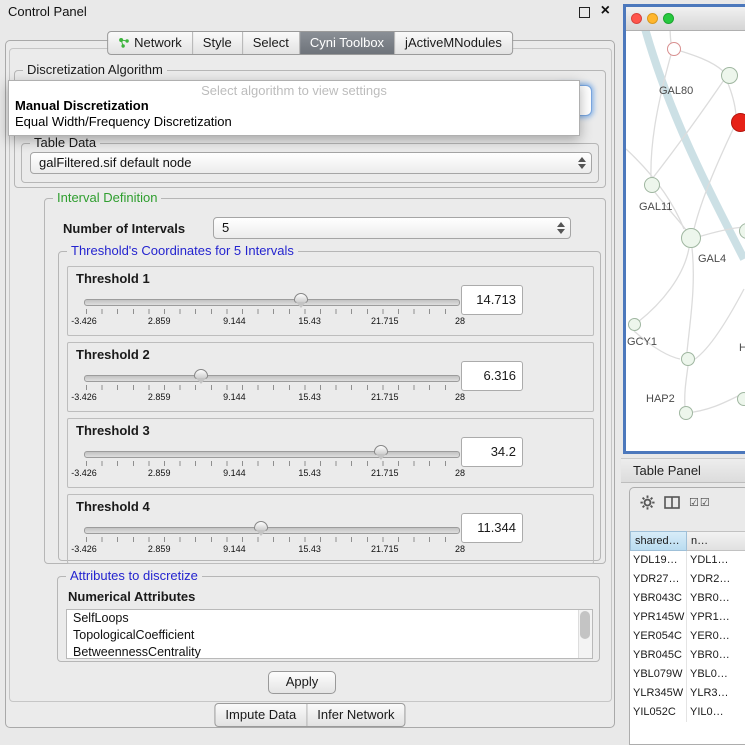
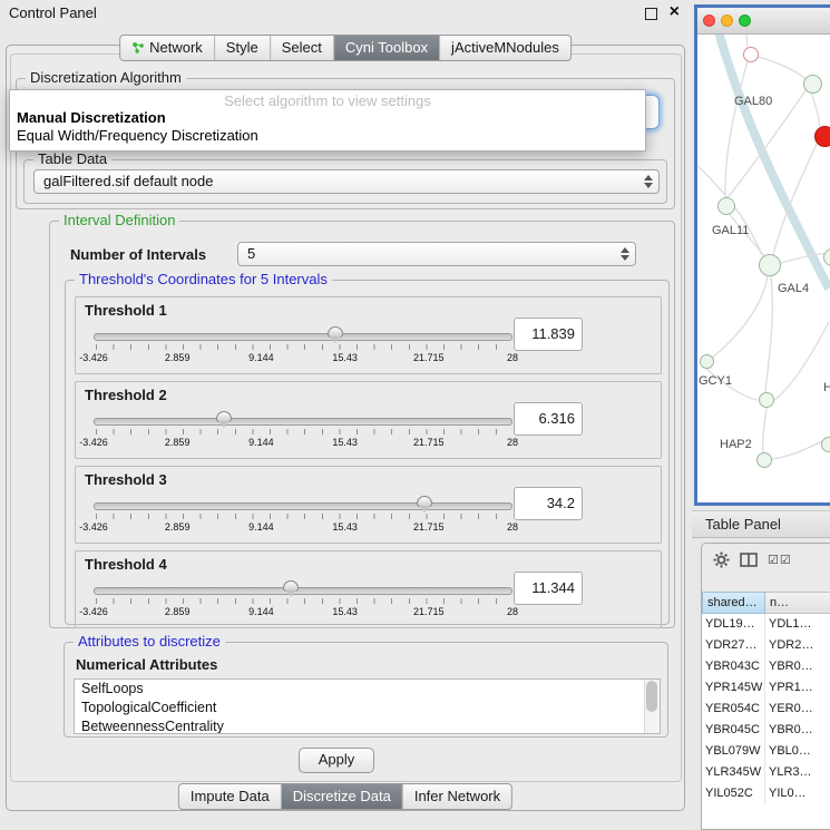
  Control Panel
  ×
  Network
  Style
  Select
  Cyni Toolbox
  jActiveMNodules
  Discretization Algorithm
  Table Data
  galFiltered.sif default node
  Select algorithm to view settings
  Manual Discretization
  Equal Width/Frequency Discretization
  Interval Definition
  Number of Intervals
  5
  Threshold's Coordinates for 5 Intervals
  Threshold 1
  -3.426
  2.859
  9.144
  15.43
  21.715
  28
- 14.713
+ 11.839
  Threshold 2
  -3.426
  2.859
  9.144
  15.43
  21.715
  28
  6.316
  Threshold 3
  -3.426
  2.859
  9.144
  15.43
  21.715
  28
  34.2
  Threshold 4
  -3.426
  2.859
  9.144
  15.43
  21.715
  28
  11.344
  Attributes to discretize
  Numerical Attributes
  SelfLoops
  TopologicalCoefficient
  BetweennessCentrality
  Apply
  Impute Data
+ Discretize Data
  Infer Network
  GAL80
  GAL11
  GAL4
  GCY1
  H
  HAP2
  Table Panel
  ☑☑
  shared…
  n…
  YDL19…
  YDL1…
  YDR27…
  YDR2…
  YBR043C
  YBR0…
  YPR145W
  YPR1…
  YER054C
  YER0…
  YBR045C
  YBR0…
  YBL079W
  YBL0…
  YLR345W
  YLR3…
  YIL052C
  YIL0…
